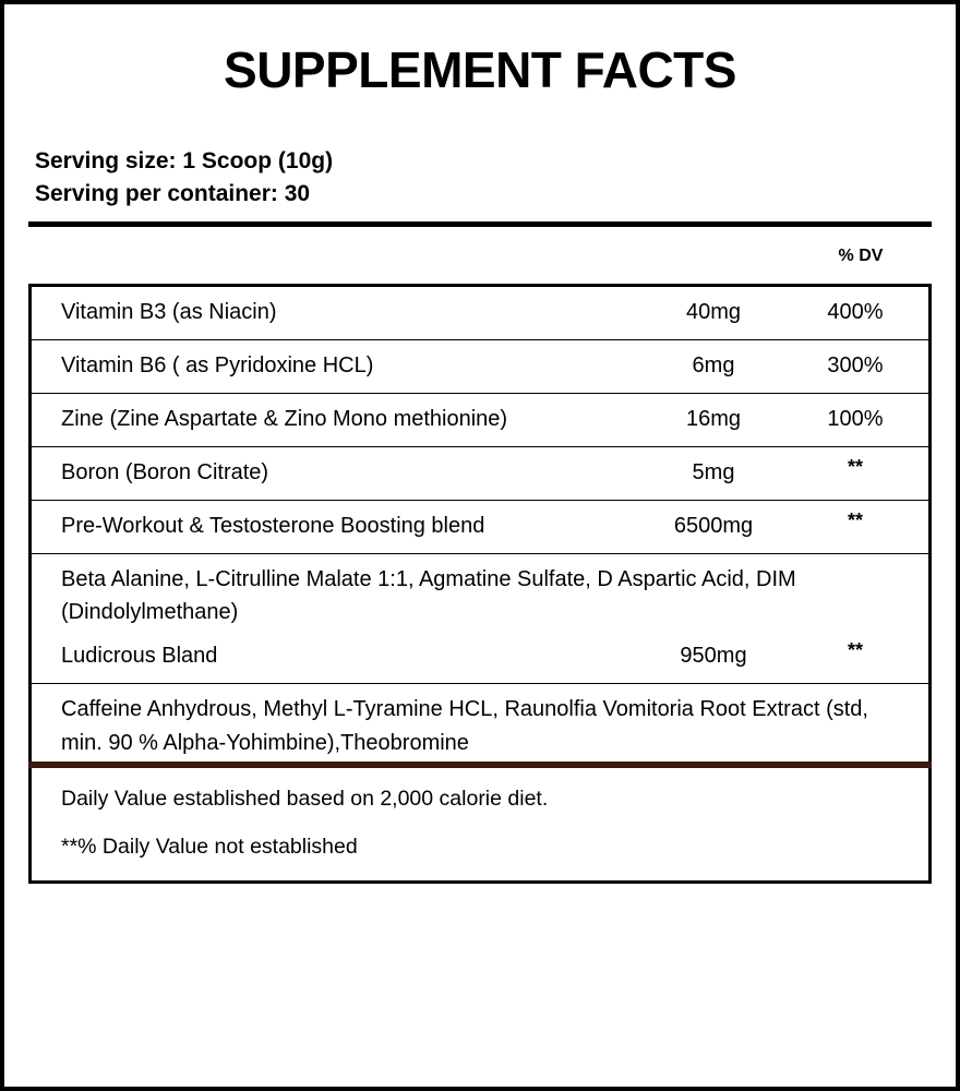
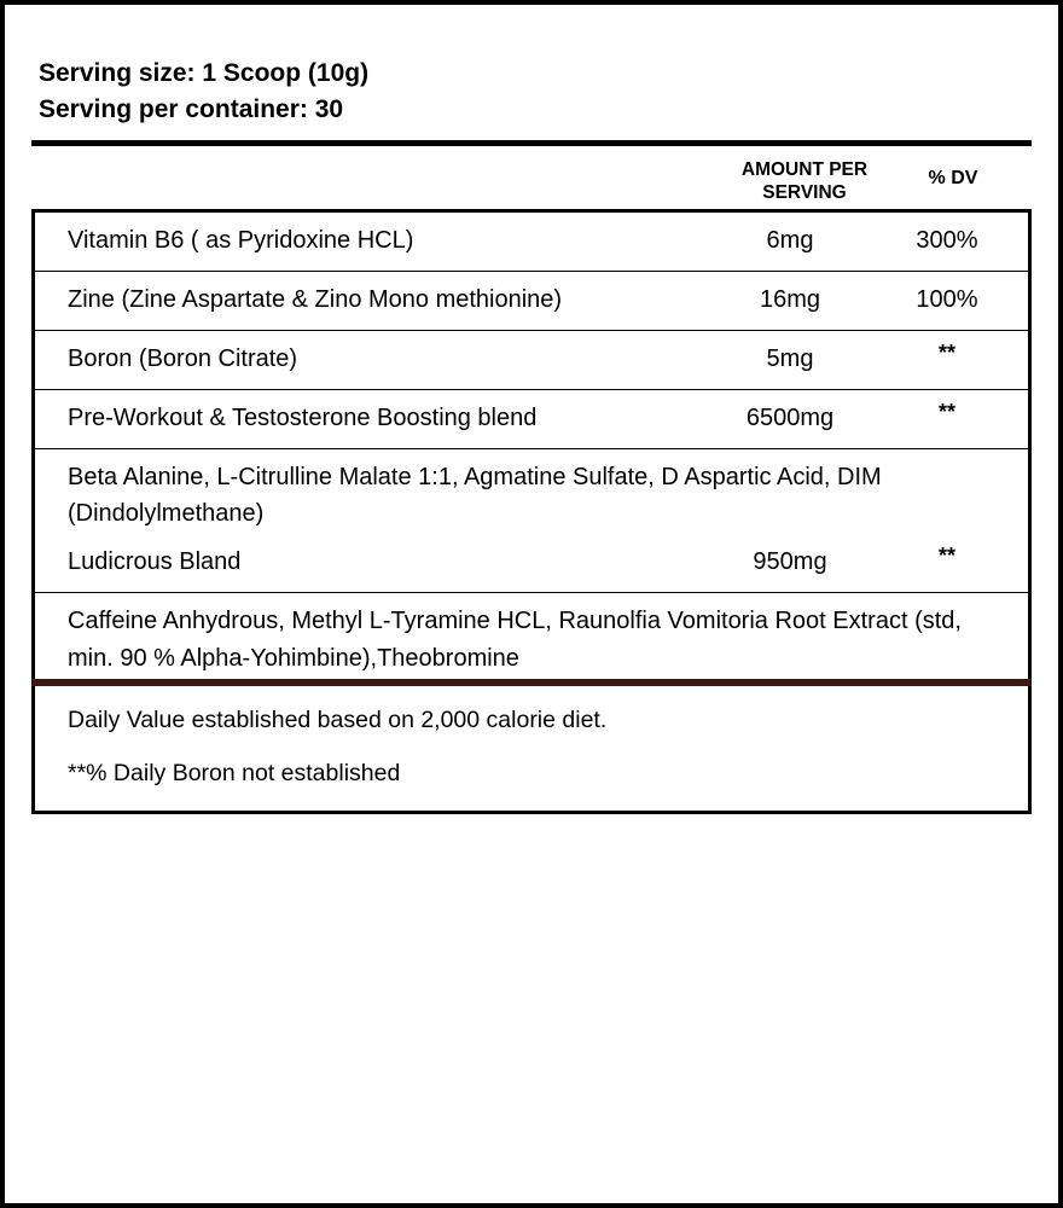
- SUPPLEMENT FACTS
  Serving size: 1 Scoop (10g)
  Serving per container: 30
+ AMOUNT PER
+ SERVING
  % DV
- Vitamin B3 (as Niacin)
- 40mg
- 400%
  Vitamin B6 ( as Pyridoxine HCL)
  6mg
  300%
  Zine (Zine Aspartate & Zino Mono methionine)
  16mg
  100%
  Boron (Boron Citrate)
  5mg
  **
  Pre-Workout & Testosterone Boosting blend
  6500mg
  **
  Beta Alanine, L-Citrulline Malate 1:1, Agmatine Sulfate, D Aspartic Acid, DIM (Dindolylmethane)
  Ludicrous Bland
  950mg
  **
  Caffeine Anhydrous, Methyl L-Tyramine HCL, Raunolfia Vomitoria Root Extract (std, min. 90 % Alpha-Yohimbine),Theobromine
  Daily Value established based on 2,000 calorie diet.
- **% Daily Value not established
+ **% Daily Boron not established
